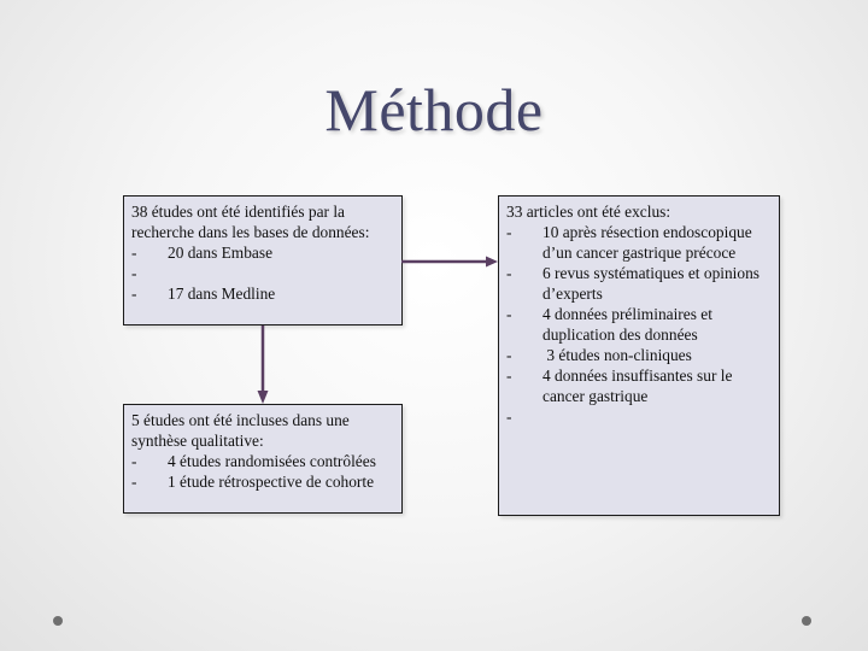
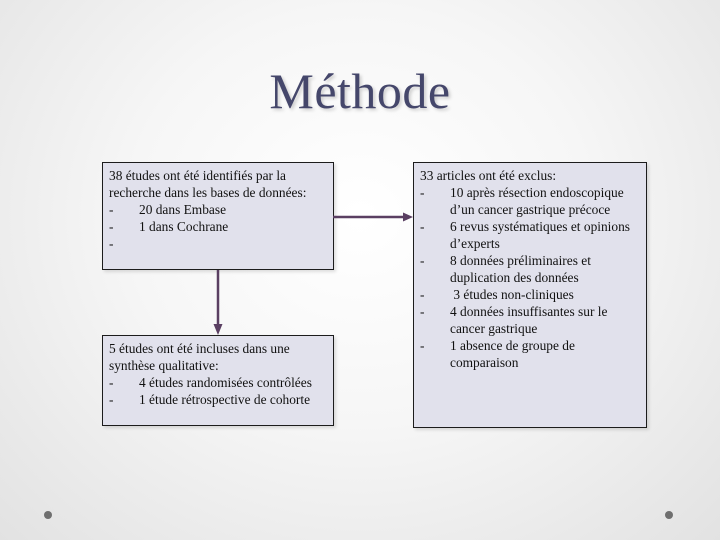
  Méthode
  38 études ont été identifiés par la recherche dans les bases de données:
  -
  20 dans Embase
  -
+ 1 dans Cochrane
  -
- 17 dans Medline
  5 études ont été incluses dans une synthèse qualitative:
  -
  4 études randomisées contrôlées
  -
  1 étude rétrospective de cohorte
  33 articles ont été exclus:
  -
  10 après résection endoscopique d’un cancer gastrique précoce
  -
  6 revus systématiques et opinions d’experts
  -
- 4 données préliminaires et duplication des données
+ 8 données préliminaires et duplication des données
  -
  3 études non-cliniques
  -
  4 données insuffisantes sur le cancer gastrique
  -
+ 1 absence de groupe de comparaison
